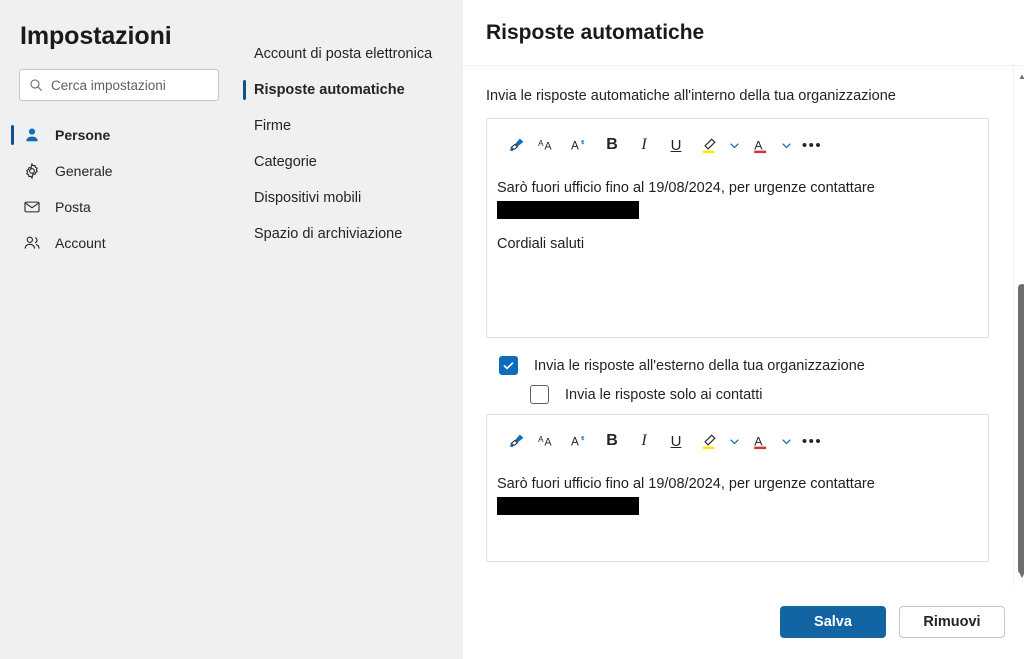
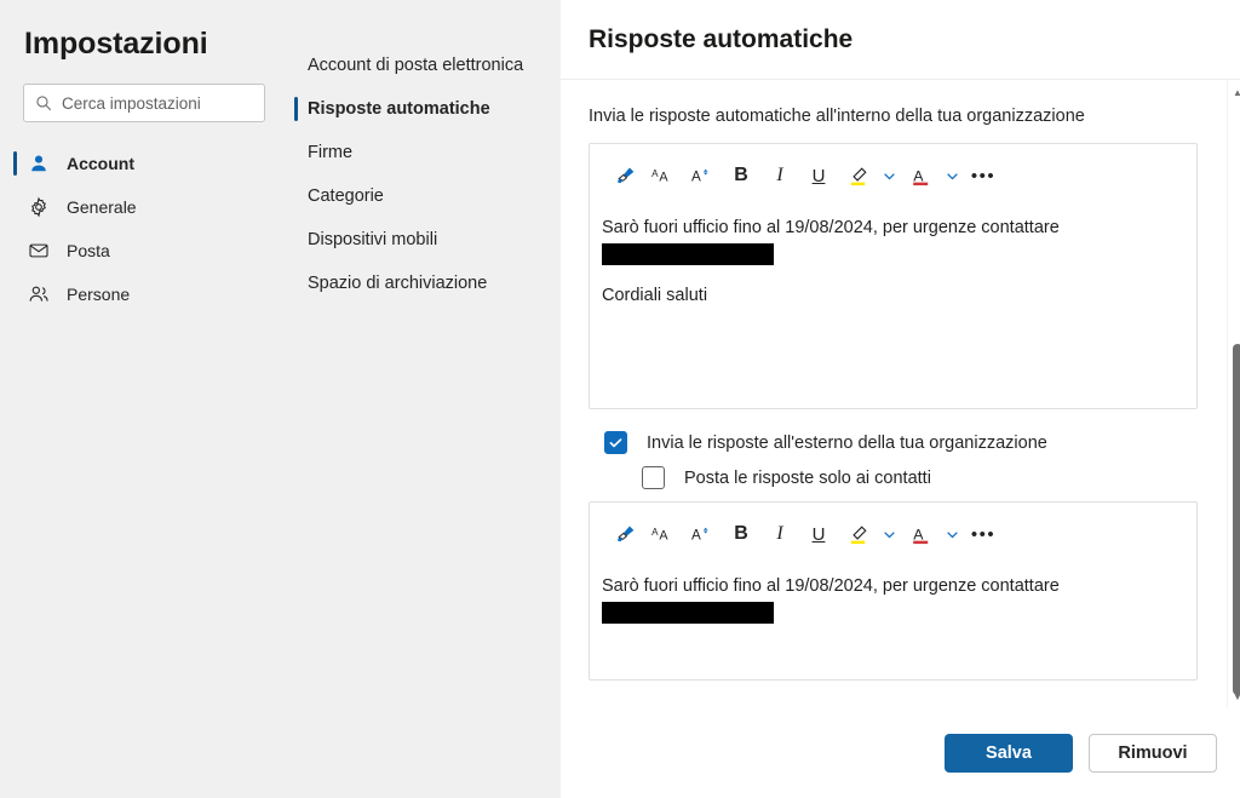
  Impostazioni
  Cerca impostazioni
- Persone
+ Account
  Generale
  Posta
- Account
+ Persone
  Account di posta elettronica
  Risposte automatiche
  Firme
  Categorie
  Dispositivi mobili
  Spazio di archiviazione
  Risposte automatiche
  Invia le risposte automatiche all'interno della tua organizzazione
  A
  A
  A
  B
  I
  U
  A
  •••
  Sarò fuori ufficio fino al 19/08/2024, per urgenze contattare
  Cordiali saluti
  Invia le risposte all'esterno della tua organizzazione
- Invia le risposte solo ai contatti
+ Posta le risposte solo ai contatti
  A
  A
  A
  B
  I
  U
  A
  •••
  Sarò fuori ufficio fino al 19/08/2024, per urgenze contattare
  ▲
  ▼
  Salva
  Rimuovi
